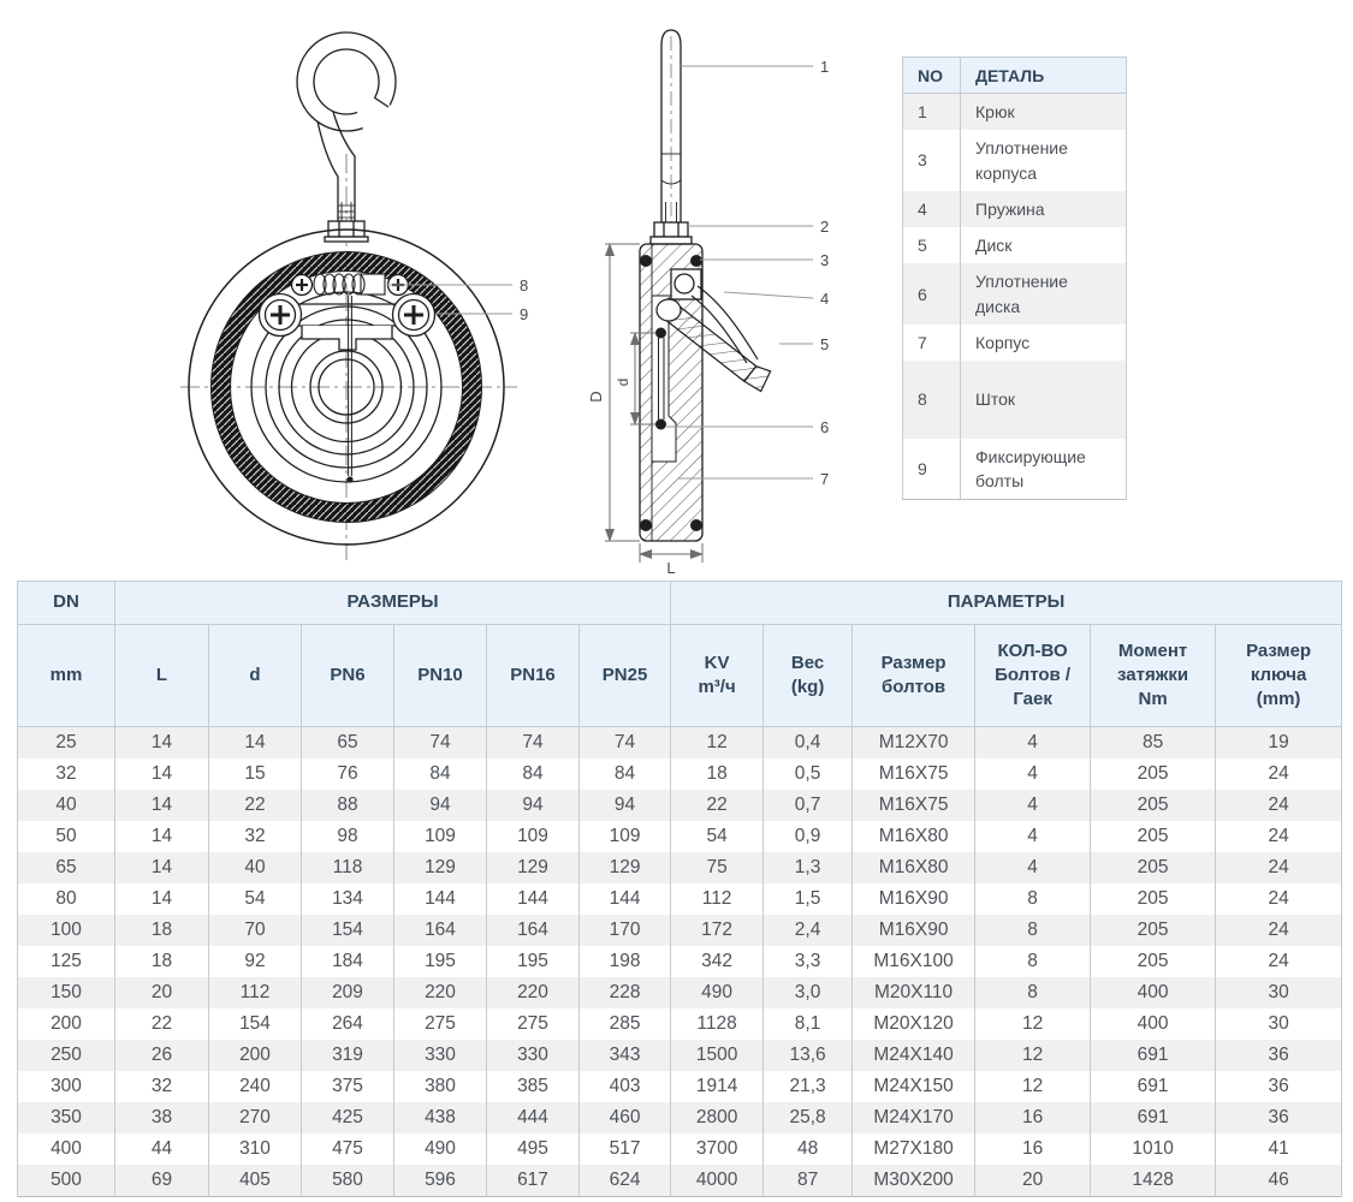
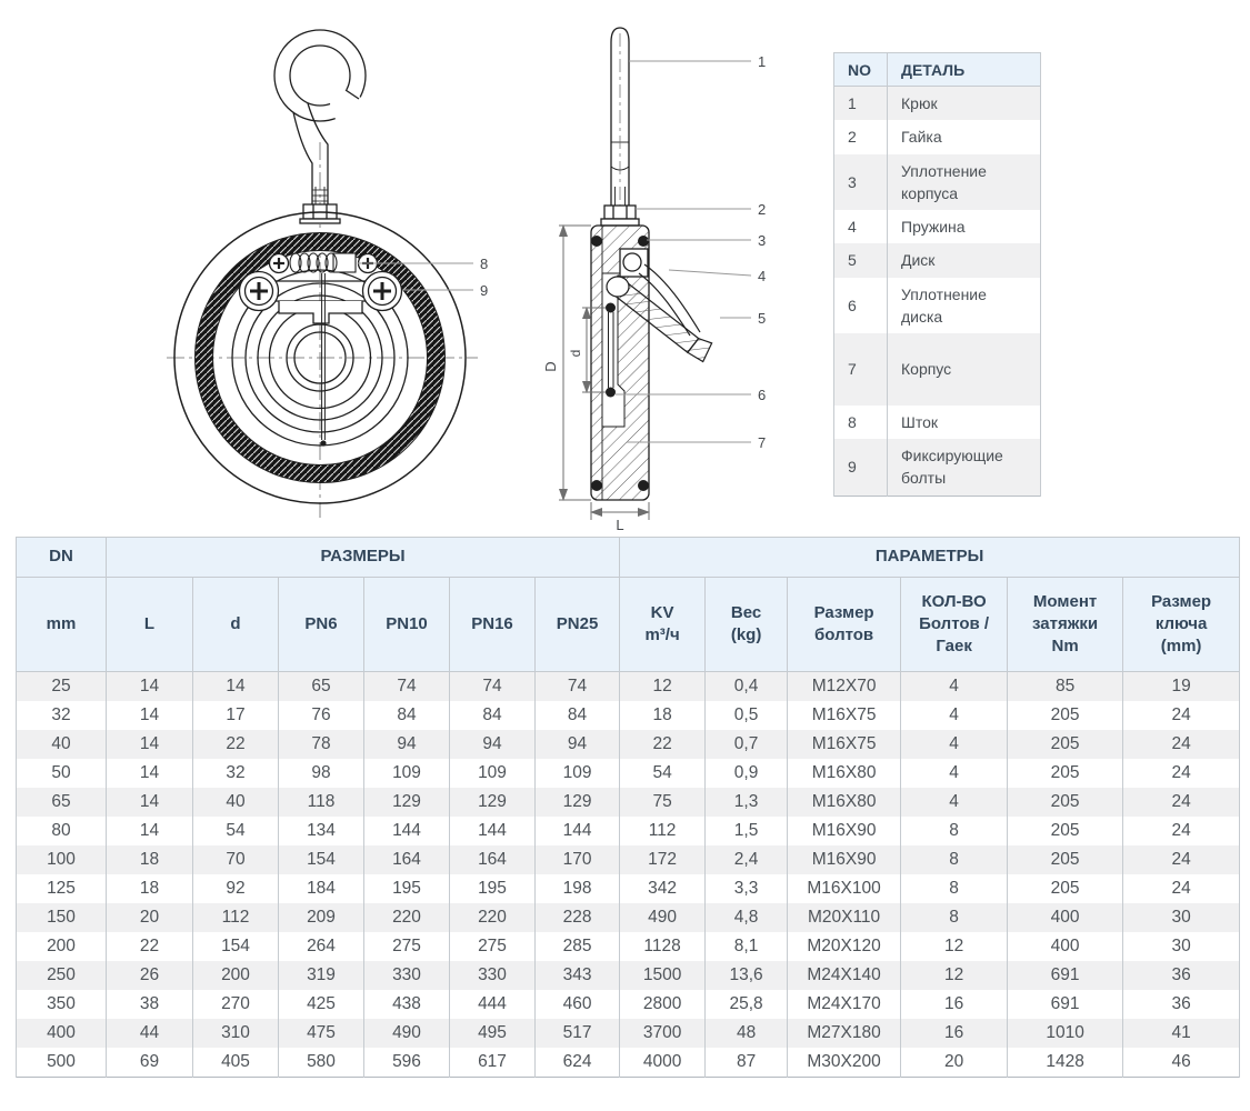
  8
  9
  1
  2
  3
  4
  5
  6
  7
  L
  NO	ДЕТАЛЬ
  1	Крюк
+ 2	Гайка
  3	Уплотнение корпуса
  4	Пружина
  5	Диск
  6	Уплотнение диска
  7	Корпус
  8	Шток
  9	Фиксирующие болты
  DN	РАЗМЕРЫ	ПАРАМЕТРЫ
  mm	L	d	PN6	PN10	PN16	PN25	KV m³/ч	Вес (kg)	Размер болтов	КОЛ-ВО Болтов / Гаек	Момент затяжки Nm	Размер ключа (mm)
  25	14	14	65	74	74	74	12	0,4	M12X70	4	85	19
- 32	14	15	76	84	84	84	18	0,5	M16X75	4	205	24
+ 32	14	17	76	84	84	84	18	0,5	M16X75	4	205	24
- 40	14	22	88	94	94	94	22	0,7	M16X75	4	205	24
+ 40	14	22	78	94	94	94	22	0,7	M16X75	4	205	24
  50	14	32	98	109	109	109	54	0,9	M16X80	4	205	24
  65	14	40	118	129	129	129	75	1,3	M16X80	4	205	24
  80	14	54	134	144	144	144	112	1,5	M16X90	8	205	24
  100	18	70	154	164	164	170	172	2,4	M16X90	8	205	24
  125	18	92	184	195	195	198	342	3,3	M16X100	8	205	24
- 150	20	112	209	220	220	228	490	3,0	M20X110	8	400	30
+ 150	20	112	209	220	220	228	490	4,8	M20X110	8	400	30
  200	22	154	264	275	275	285	1128	8,1	M20X120	12	400	30
  250	26	200	319	330	330	343	1500	13,6	M24X140	12	691	36
- 300	32	240	375	380	385	403	1914	21,3	M24X150	12	691	36
  350	38	270	425	438	444	460	2800	25,8	M24X170	16	691	36
  400	44	310	475	490	495	517	3700	48	M27X180	16	1010	41
  500	69	405	580	596	617	624	4000	87	M30X200	20	1428	46
